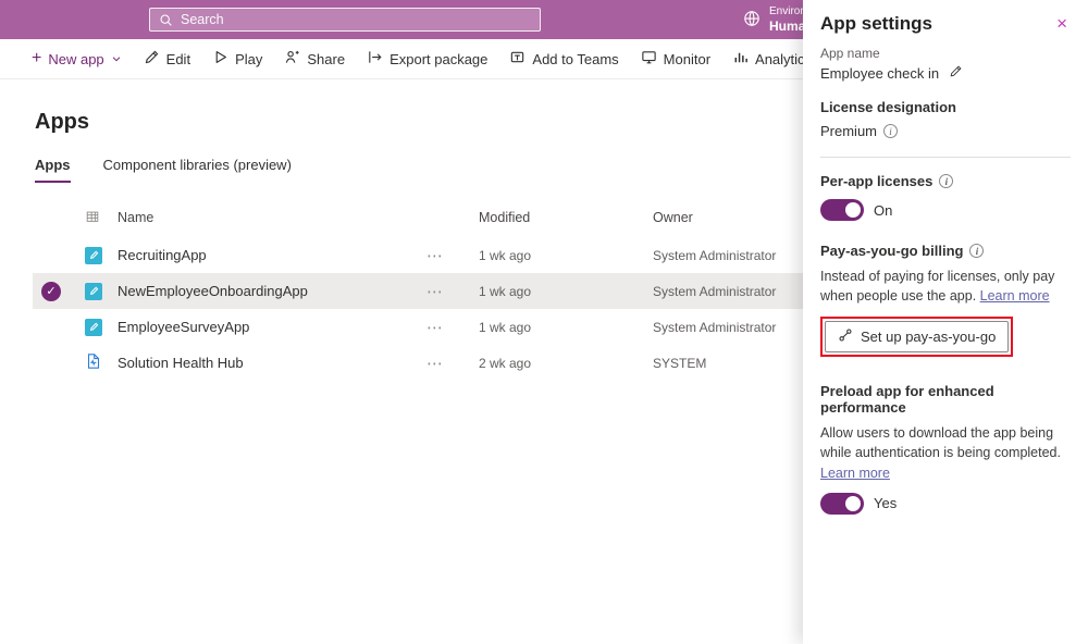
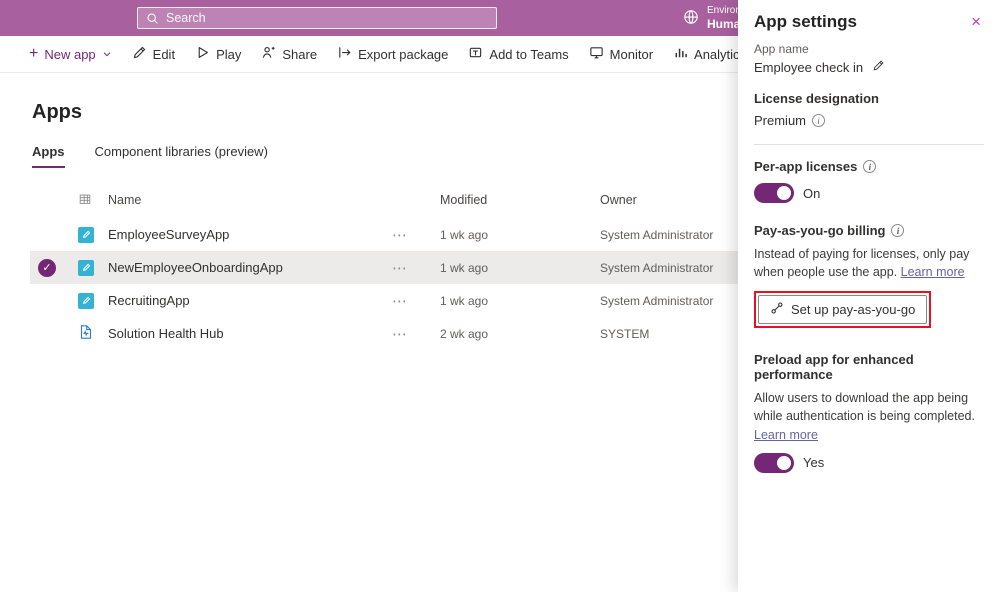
  Search
  Enviro
  Huma
  +
  New app
  Edit
  Play
  Share
  Export package
  Add to Teams
  Monitor
  Apps
  Apps
  Component libraries (preview)
  Name
  Modified
  Owner
- RecruitingApp
+ EmployeeSurveyApp
  ⋯
  1 wk ago
  System Administrator
  ✓
  NewEmployeeOnboardingApp
  ⋯
  1 wk ago
  System Administrator
- EmployeeSurveyApp
+ RecruitingApp
  ⋯
  1 wk ago
  System Administrator
  Solution Health Hub
  ⋯
  2 wk ago
  SYSTEM
  App settings
  ×
  App name
  Employee check in
  License designation
  Premium
  i
  Per-app licenses
  i
  On
  Pay-as-you-go billing
  i
  Instead of paying for licenses, only pay when people use the app. Learn more
  Set up pay-as-you-go
  Preload app for enhanced performance
  Allow users to download the app being while authentication is being completed. Learn more
  Yes
